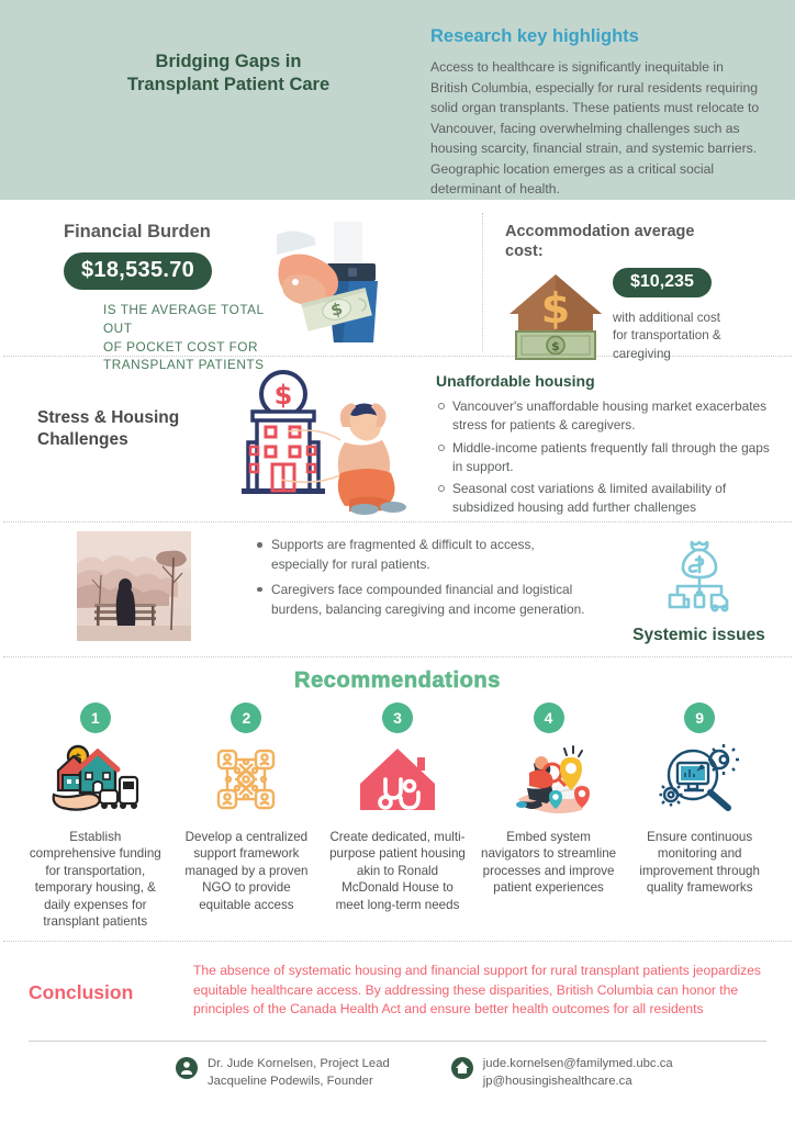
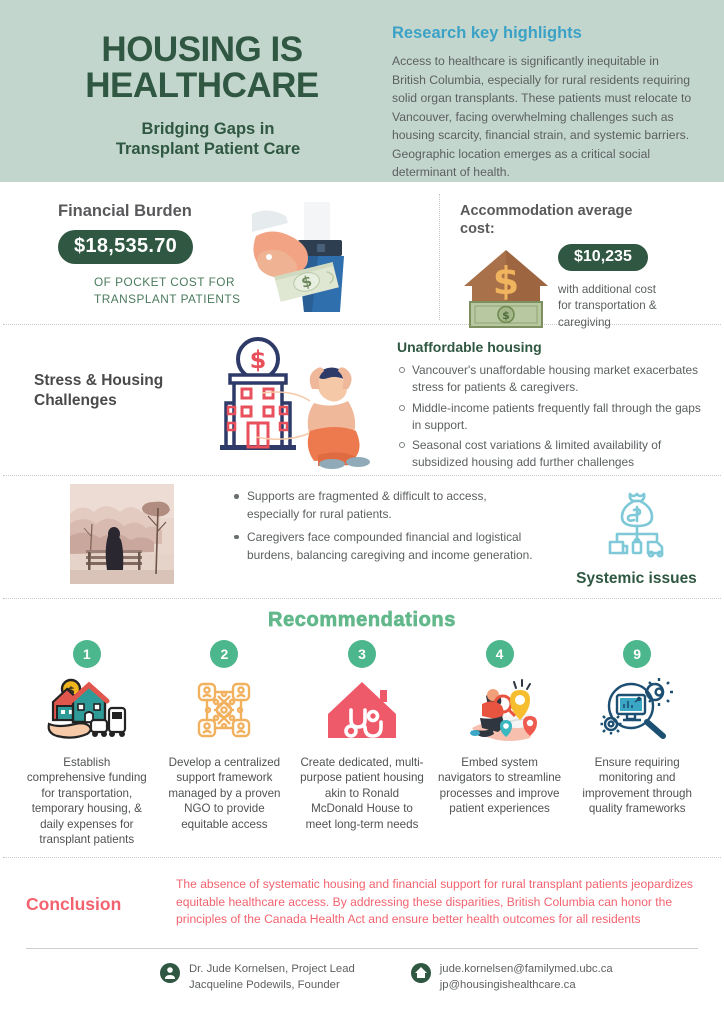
+ HOUSING IS
+ HEALTHCARE
  Bridging Gaps in
  Transplant Patient Care
  Research key highlights
  Access to healthcare is significantly inequitable in British Columbia, especially for rural residents requiring solid organ transplants. These patients must relocate to Vancouver, facing overwhelming challenges such as housing scarcity, financial strain, and systemic barriers. Geographic location emerges as a critical social determinant of health.
  Financial Burden
  $18,535.70
- IS THE AVERAGE TOTAL OUT
  OF POCKET COST FOR
  TRANSPLANT PATIENTS
  Accommodation average
  cost:
  $
  $
  $10,235
  with additional cost
  for transportation &
  caregiving
  Stress & Housing
  Challenges
  $
  Unaffordable housing
  Vancouver's unaffordable housing market exacerbates stress for patients & caregivers.
  Middle-income patients frequently fall through the gaps in support.
  Seasonal cost variations & limited availability of subsidized housing add further challenges
  Supports are fragmented & difficult to access, especially for rural patients.
  Caregivers face compounded financial and logistical burdens, balancing caregiving and income generation.
  Systemic issues
  Recommendations
  1
  $
  Establish comprehensive funding for transportation, temporary housing, & daily expenses for transplant patients
  2
  Develop a centralized support framework managed by a proven NGO to provide equitable access
  3
  Create dedicated, multi-purpose patient housing akin to Ronald McDonald House to meet long-term needs
  4
  Embed system navigators to streamline processes and improve patient experiences
  9
- Ensure continuous monitoring and improvement through quality frameworks
+ Ensure requiring monitoring and improvement through quality frameworks
  Conclusion
  The absence of systematic housing and financial support for rural transplant patients jeopardizes equitable healthcare access. By addressing these disparities, British Columbia can honor the principles of the Canada Health Act and ensure better health outcomes for all residents
  Dr. Jude Kornelsen, Project Lead
  Jacqueline Podewils, Founder
  jude.kornelsen@familymed.ubc.ca
  jp@housingishealthcare.ca
